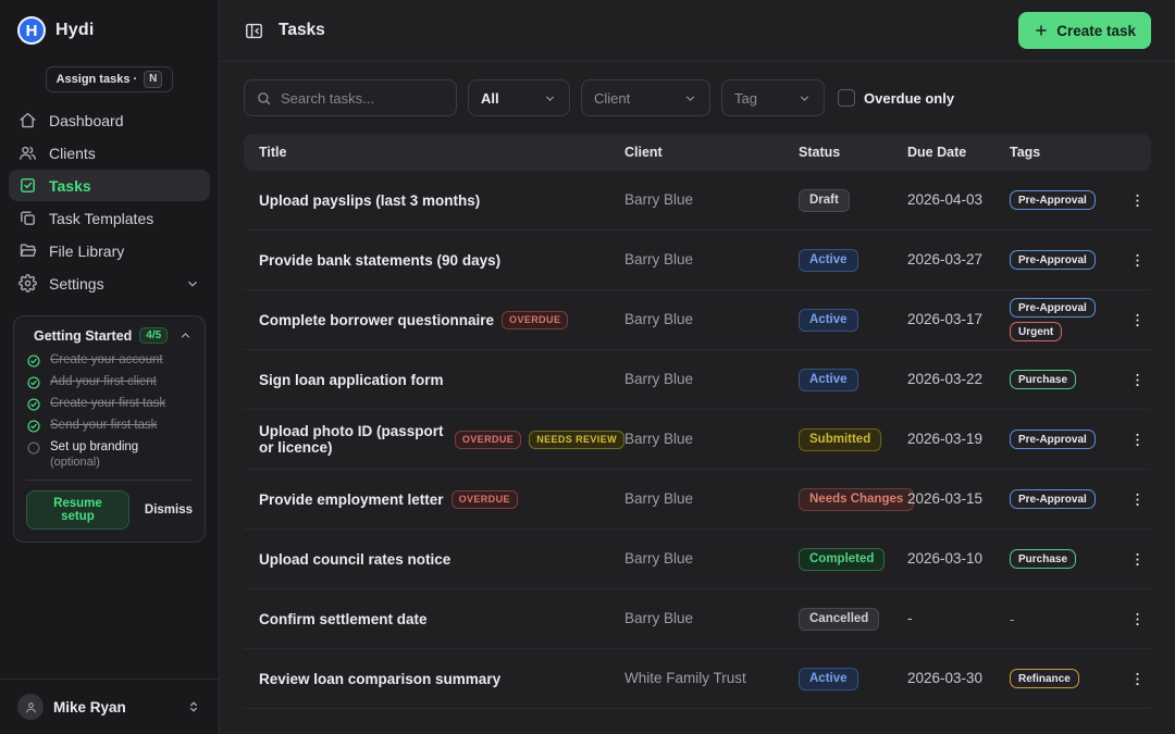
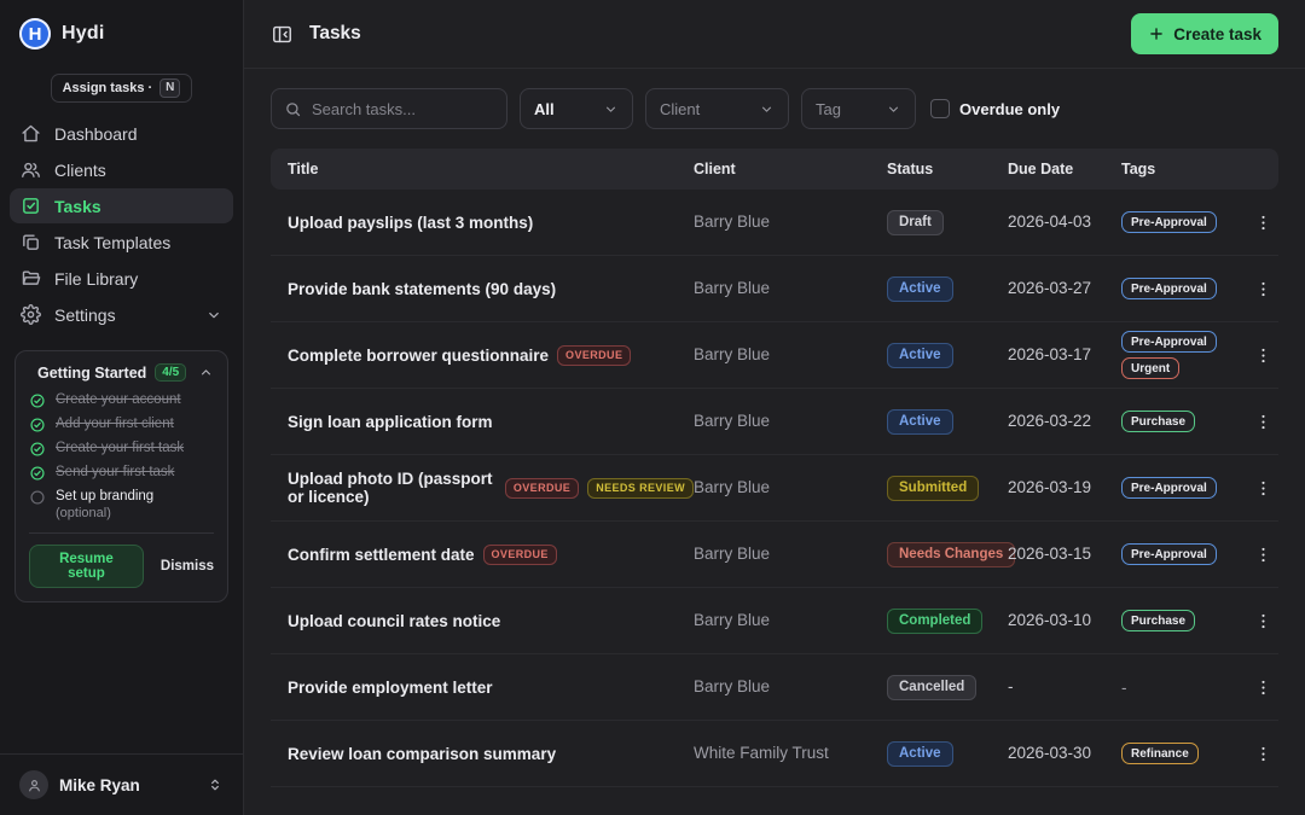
  H
  Hydi
  Assign tasks ·
  N
  Dashboard
  Clients
  Tasks
  Task Templates
  File Library
  Settings
  Getting Started
  4/5
  Create your account
  Add your first client
  Create your first task
  Send your first task
  Set up branding
  (optional)
  Resume setup
  Dismiss
  Mike Ryan
  Tasks
  Create task
  Search tasks...
  All
  Client
  Tag
  Overdue only
  Title
  Client
  Status
  Due Date
  Tags
  Upload payslips (last 3 months)
  Barry Blue
  Draft
  2026-04-03
  Pre-Approval
  Provide bank statements (90 days)
  Barry Blue
  Active
  2026-03-27
  Pre-Approval
  Complete borrower questionnaire
  OVERDUE
  Barry Blue
  Active
  2026-03-17
  Pre-Approval
  Urgent
  Sign loan application form
  Barry Blue
  Active
  2026-03-22
  Purchase
  Upload photo ID (passport or licence)
  OVERDUE
  NEEDS REVIEW
  Barry Blue
  Submitted
  2026-03-19
  Pre-Approval
- Provide employment letter
+ Confirm settlement date
  OVERDUE
  Barry Blue
  Needs Changes
  2026-03-15
  Pre-Approval
  Upload council rates notice
  Barry Blue
  Completed
  2026-03-10
  Purchase
- Confirm settlement date
+ Provide employment letter
  Barry Blue
  Cancelled
  -
  -
  Review loan comparison summary
  White Family Trust
  Active
  2026-03-30
  Refinance
